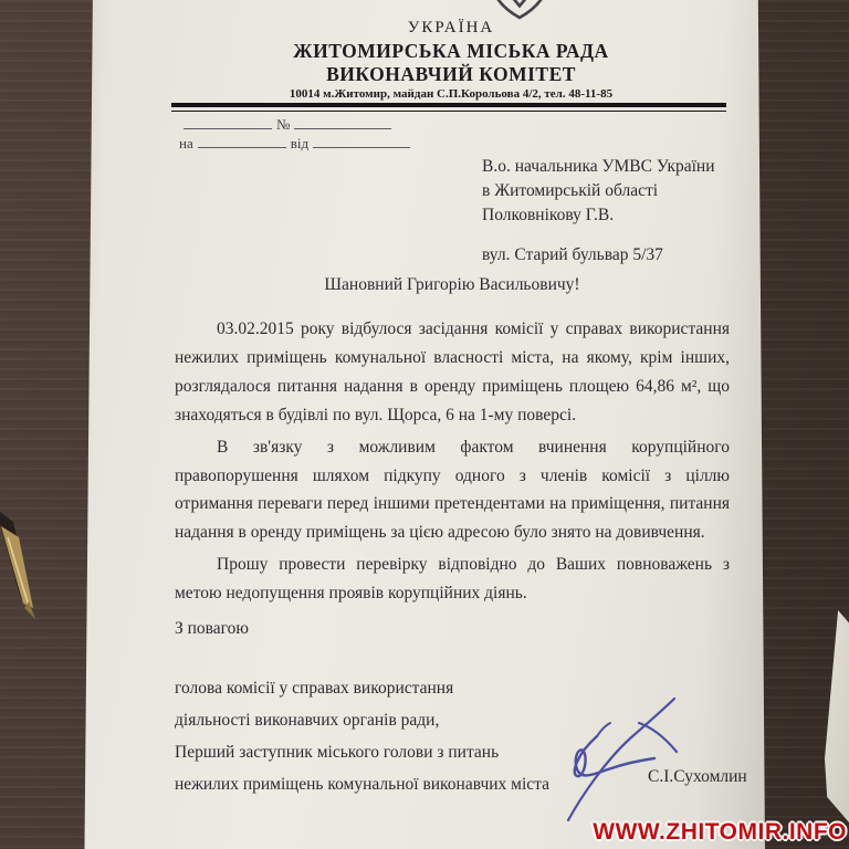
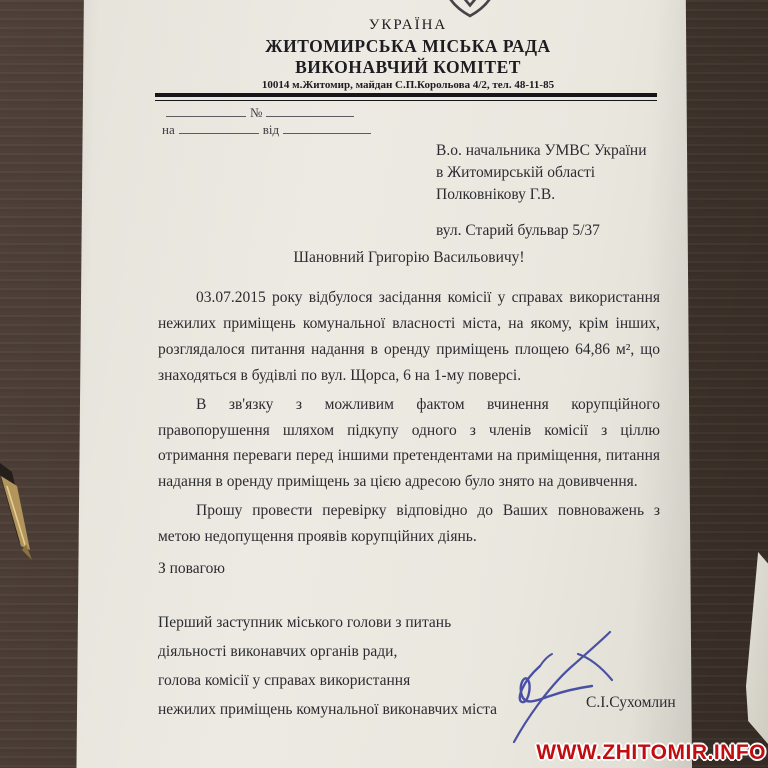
  УКРАЇНА
  ЖИТОМИРСЬКА МІСЬКА РАДА
  ВИКОНАВЧИЙ КОМІТЕТ
  10014 м.Житомир, майдан С.П.Корольова 4/2, тел. 48-11-85
  №
  на від
  В.о. начальника УМВС України
  в Житомирській області
  Полковнікову Г.В.
  вул. Старий бульвар 5/37
  Шановний Григорію Васильовичу!
- 03.02.2015 року відбулося засідання комісії у справах використання нежилих приміщень комунальної власності міста, на якому, крім інших, розглядалося питання надання в оренду приміщень площею 64,86 м², що знаходяться в будівлі по вул. Щорса, 6 на 1-му поверсі.
+ 03.07.2015 року відбулося засідання комісії у справах використання нежилих приміщень комунальної власності міста, на якому, крім інших, розглядалося питання надання в оренду приміщень площею 64,86 м², що знаходяться в будівлі по вул. Щорса, 6 на 1-му поверсі.
  В зв'язку з можливим фактом вчинення корупційного правопорушення шляхом підкупу одного з членів комісії з ціллю отримання переваги перед іншими претендентами на приміщення, питання надання в оренду приміщень за цією адресою було знято на довивчення.
  Прошу провести перевірку відповідно до Ваших повноважень з метою недопущення проявів корупційних діянь.
  З повагою
- голова комісії у справах використання
+ Перший заступник міського голови з питань
  діяльності виконавчих органів ради,
- Перший заступник міського голови з питань
+ голова комісії у справах використання
  нежилих приміщень комунальної виконавчих міста
  С.І.Сухомлин
  WWW.ZHITOMIR.INFO
